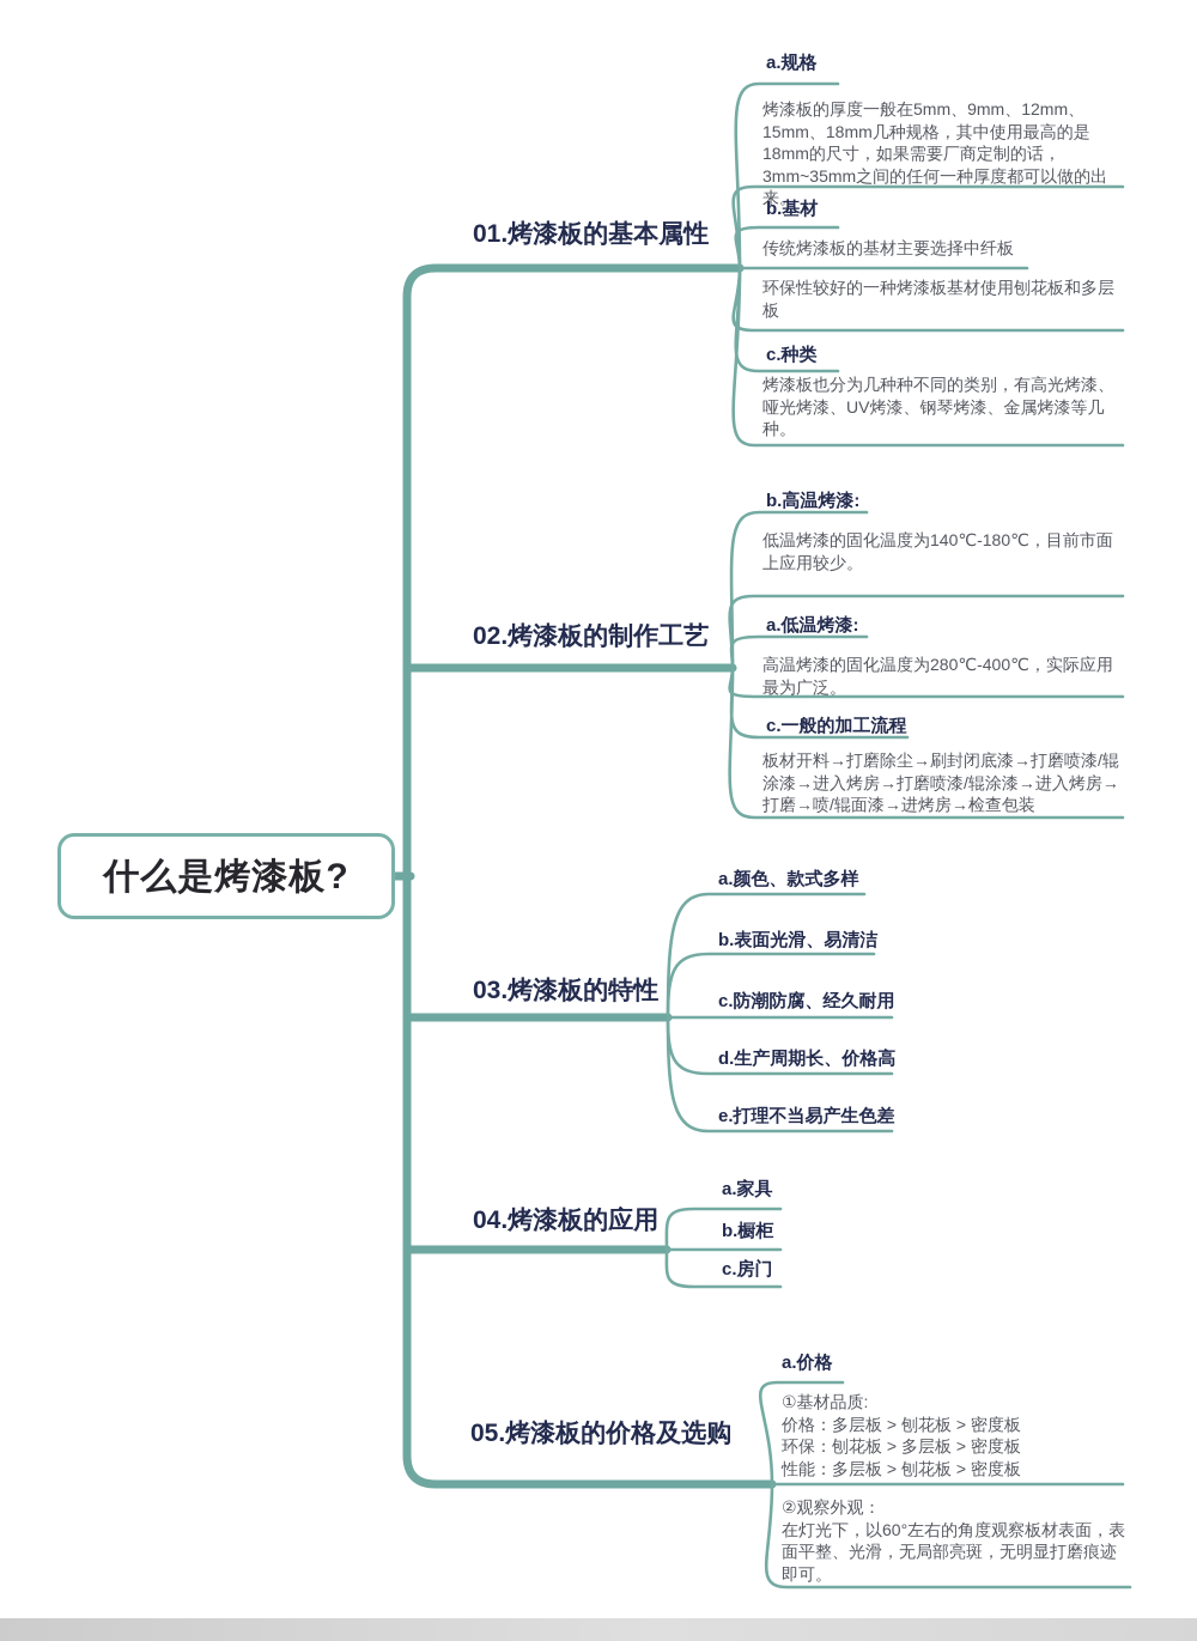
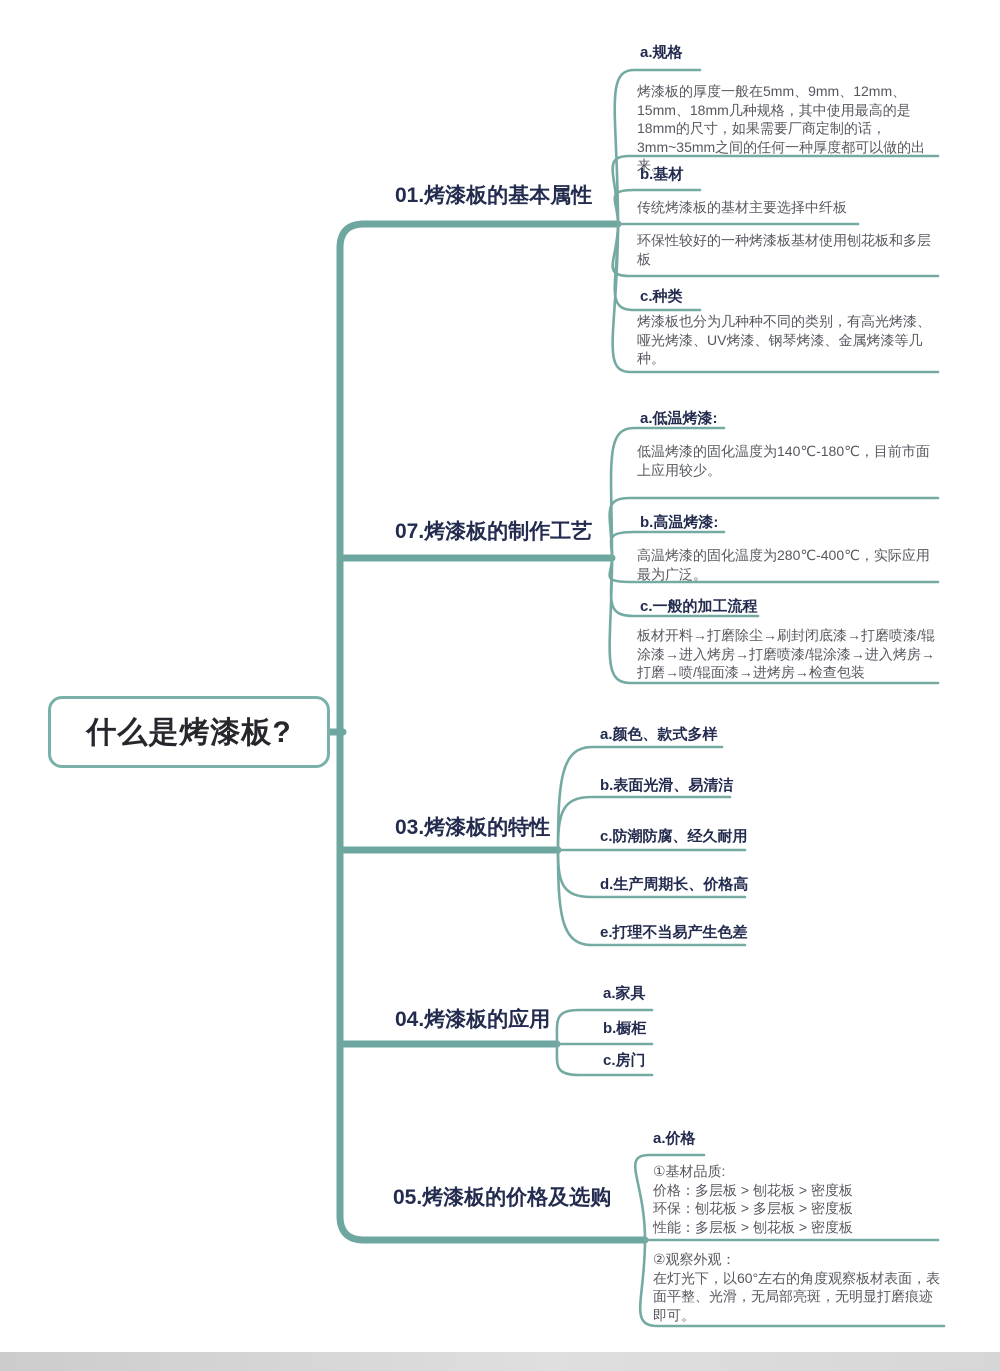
  什么是烤漆板?
  01.烤漆板的基本属性
- 02.烤漆板的制作工艺
+ 07.烤漆板的制作工艺
  03.烤漆板的特性
  04.烤漆板的应用
  05.烤漆板的价格及选购
  a.规格
  烤漆板的厚度一般在5mm、9mm、12mm、15mm、18mm几种规格，其中使用最高的是18mm的尺寸，如果需要厂商定制的话，3mm~35mm之间的任何一种厚度都可以做的出来。
  b.基材
  传统烤漆板的基材主要选择中纤板
  环保性较好的一种烤漆板基材使用刨花板和多层板
  c.种类
  烤漆板也分为几种种不同的类别，有高光烤漆、哑光烤漆、UV烤漆、钢琴烤漆、金属烤漆等几种。
- b.高温烤漆:
+ a.低温烤漆:
  低温烤漆的固化温度为140℃-180℃，目前市面上应用较少。
- a.低温烤漆:
+ b.高温烤漆:
  高温烤漆的固化温度为280℃-400℃，实际应用最为广泛。
  c.一般的加工流程
  板材开料→打磨除尘→刷封闭底漆→打磨喷漆/辊涂漆→进入烤房→打磨喷漆/辊涂漆→进入烤房→打磨→喷/辊面漆→进烤房→检查包装
  a.颜色、款式多样
  b.表面光滑、易清洁
  c.防潮防腐、经久耐用
  d.生产周期长、价格高
  e.打理不当易产生色差
  a.家具
  b.橱柜
  c.房门
  a.价格
  ①基材品质:
  价格：多层板 > 刨花板 > 密度板
  环保：刨花板 > 多层板 > 密度板
  性能：多层板 > 刨花板 > 密度板
  ②观察外观：
  在灯光下，以60°左右的角度观察板材表面，表面平整、光滑，无局部亮斑，无明显打磨痕迹即可。
